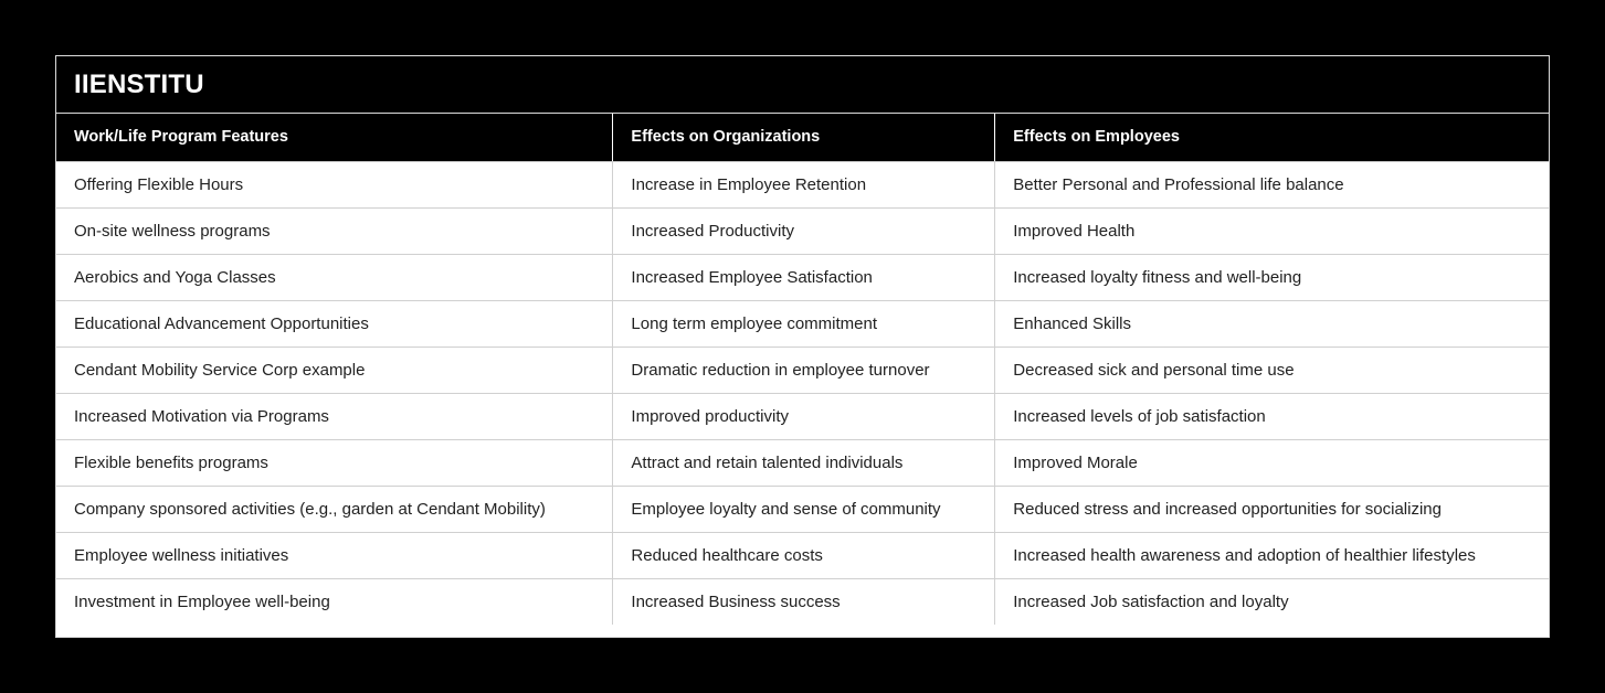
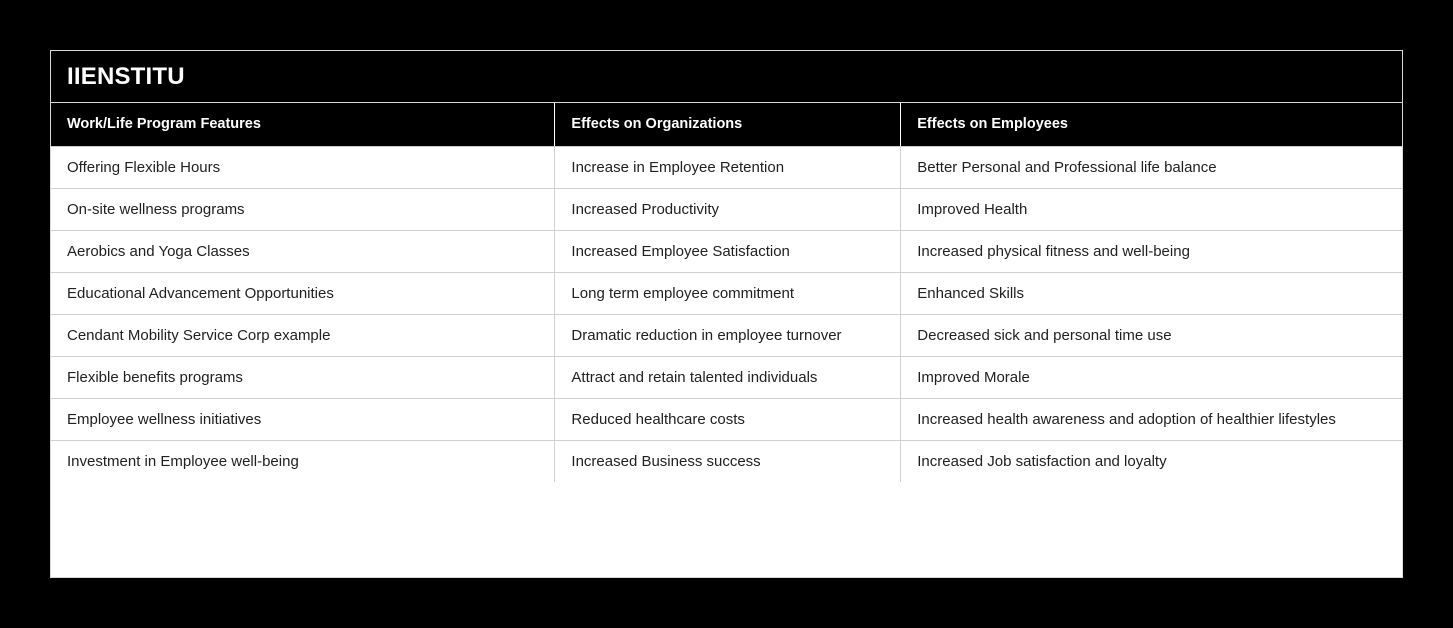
  IIENSTITU
  Work/Life Program Features	Effects on Organizations	Effects on Employees
  Offering Flexible Hours	Increase in Employee Retention	Better Personal and Professional life balance
  On-site wellness programs	Increased Productivity	Improved Health
- Aerobics and Yoga Classes	Increased Employee Satisfaction	Increased loyalty fitness and well-being
+ Aerobics and Yoga Classes	Increased Employee Satisfaction	Increased physical fitness and well-being
  Educational Advancement Opportunities	Long term employee commitment	Enhanced Skills
  Cendant Mobility Service Corp example	Dramatic reduction in employee turnover	Decreased sick and personal time use
- Increased Motivation via Programs	Improved productivity	Increased levels of job satisfaction
  Flexible benefits programs	Attract and retain talented individuals	Improved Morale
- Company sponsored activities (e.g., garden at Cendant Mobility)	Employee loyalty and sense of community	Reduced stress and increased opportunities for socializing
  Employee wellness initiatives	Reduced healthcare costs	Increased health awareness and adoption of healthier lifestyles
  Investment in Employee well-being	Increased Business success	Increased Job satisfaction and loyalty
